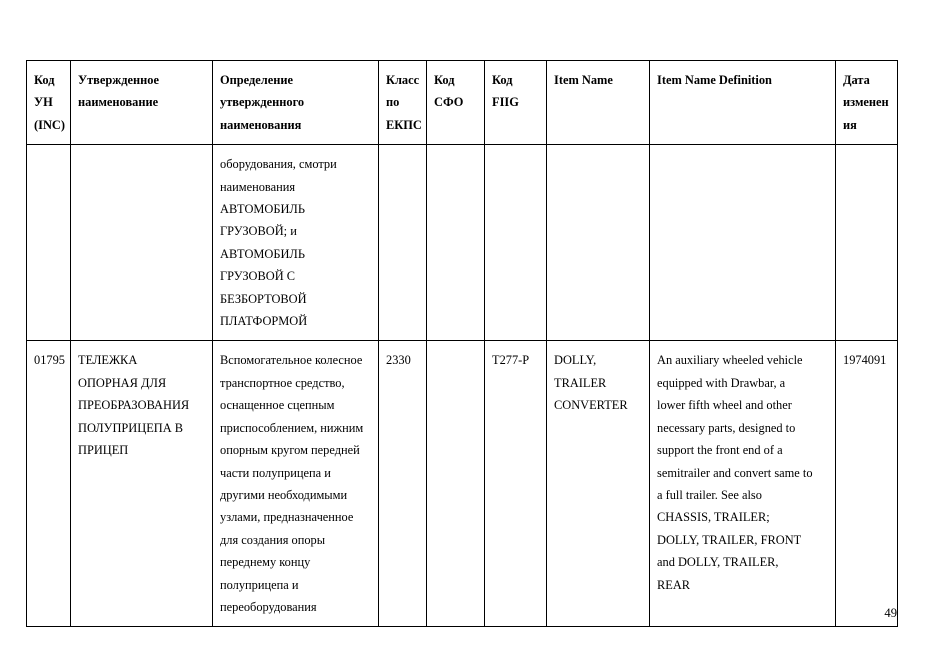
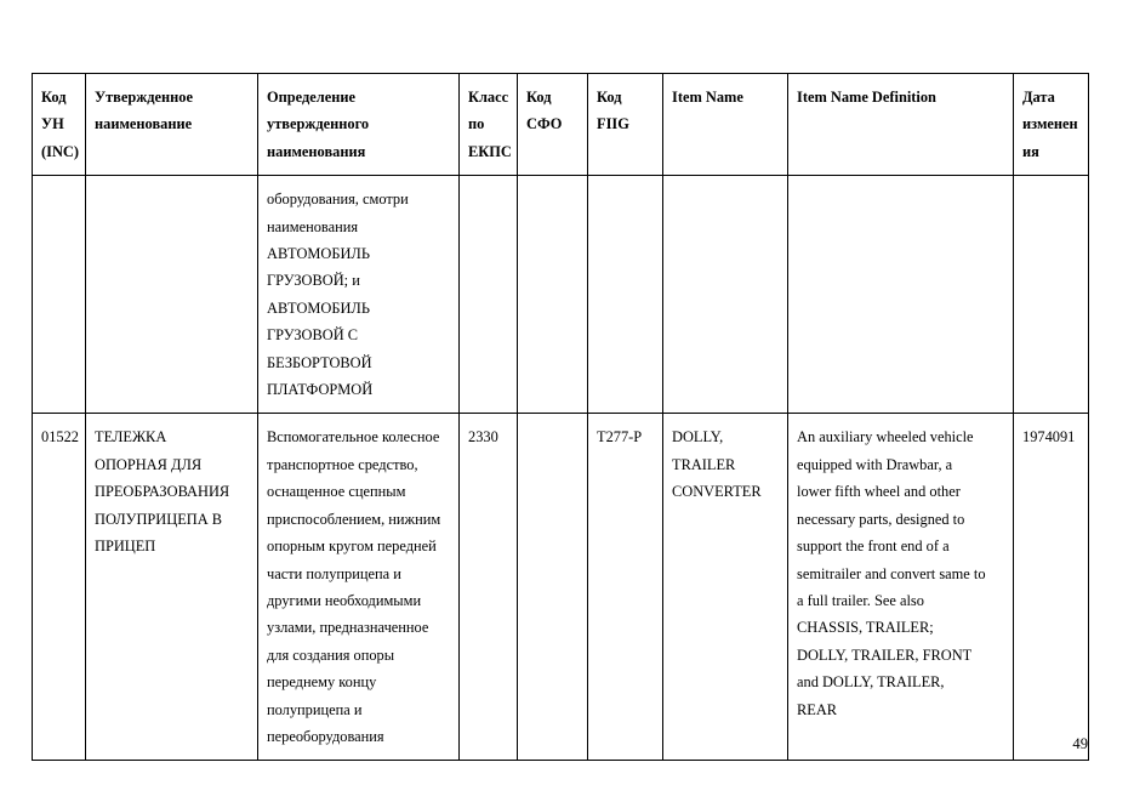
  КодУН(INC)	Утвержденноенаименование	Определениеутвержденногонаименования	КласспоЕКПС	КодСФО	КодFIIG	Item Name	Item Name Definition	Датаизменения
  		оборудования, смотринаименованияАВТОМОБИЛЬГРУЗОВОЙ; иАВТОМОБИЛЬГРУЗОВОЙ СБЕЗБОРТОВОЙПЛАТФОРМОЙ
- 01795	ТЕЛЕЖКАОПОРНАЯ ДЛЯПРЕОБРАЗОВАНИЯПОЛУПРИЦЕПА ВПРИЦЕП	Вспомогательное колесноетранспортное средство,оснащенное сцепнымприспособлением, нижнимопорным кругом переднейчасти полуприцепа идругими необходимымиузлами, предназначенноедля создания опорыпереднему концуполуприцепа ипереоборудования	2330		T277-P	DOLLY,TRAILERCONVERTER	An auxiliary wheeled vehicleequipped with Drawbar, alower fifth wheel and othernecessary parts, designed tosupport the front end of asemitrailer and convert same toa full trailer. See alsoCHASSIS, TRAILER;DOLLY, TRAILER, FRONTand DOLLY, TRAILER,REAR	1974091
+ 01522	ТЕЛЕЖКАОПОРНАЯ ДЛЯПРЕОБРАЗОВАНИЯПОЛУПРИЦЕПА ВПРИЦЕП	Вспомогательное колесноетранспортное средство,оснащенное сцепнымприспособлением, нижнимопорным кругом переднейчасти полуприцепа идругими необходимымиузлами, предназначенноедля создания опорыпереднему концуполуприцепа ипереоборудования	2330		T277-P	DOLLY,TRAILERCONVERTER	An auxiliary wheeled vehicleequipped with Drawbar, alower fifth wheel and othernecessary parts, designed tosupport the front end of asemitrailer and convert same toa full trailer. See alsoCHASSIS, TRAILER;DOLLY, TRAILER, FRONTand DOLLY, TRAILER,REAR	1974091
  49
